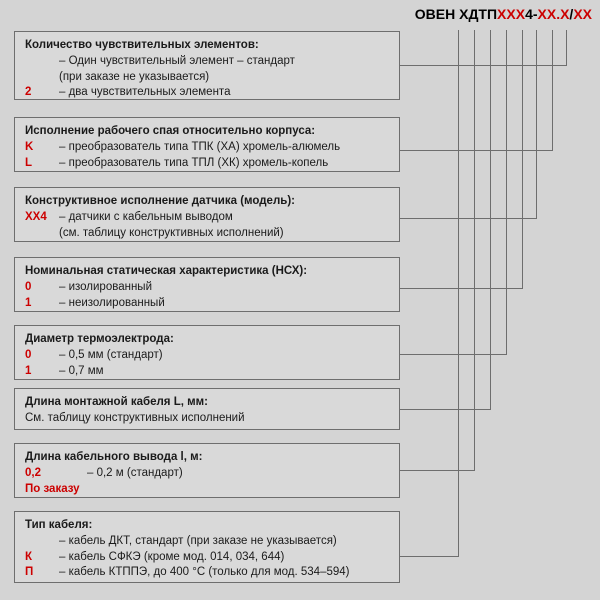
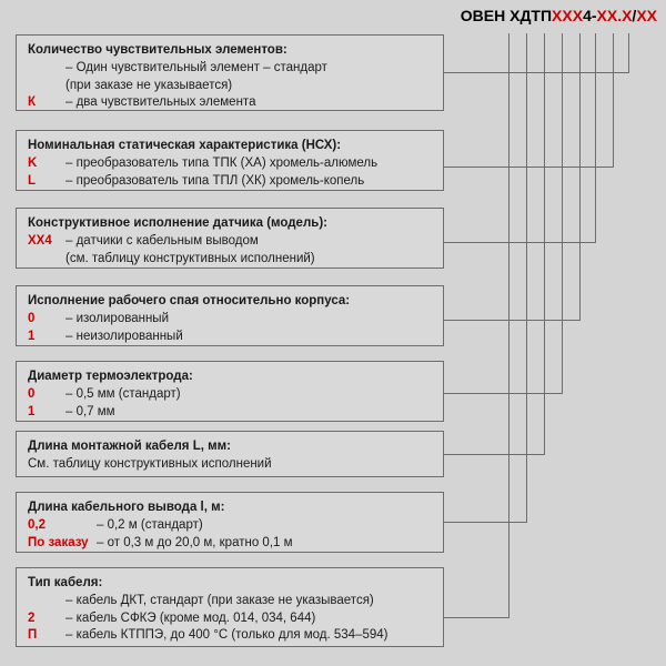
  ОВЕН ХДТПХХХ4-ХХ.Х/ХХ
  Количество чувствительных элементов:
  – Один чувствительный элемент – стандарт
  (при заказе не указывается)
- 2
+ К
  – два чувствительных элемента
- Исполнение рабочего спая относительно корпуса:
+ Номинальная статическая характеристика (НСХ):
  K
  – преобразователь типа ТПК (ХА) хромель-алюмель
  L
  – преобразователь типа ТПЛ (ХК) хромель-копель
  Конструктивное исполнение датчика (модель):
  ХХ4
  – датчики с кабельным выводом
  (см. таблицу конструктивных исполнений)
- Номинальная статическая характеристика (НСХ):
+ Исполнение рабочего спая относительно корпуса:
  0
  – изолированный
  1
  – неизолированный
  Диаметр термоэлектрода:
  0
  – 0,5 мм (стандарт)
  1
  – 0,7 мм
  Длина монтажной кабеля L, мм:
  См. таблицу конструктивных исполнений
  Длина кабельного вывода l, м:
  0,2
  – 0,2 м (стандарт)
  По заказу
+ – от 0,3 м до 20,0 м, кратно 0,1 м
  Тип кабеля:
  – кабель ДКТ, стандарт (при заказе не указывается)
- К
+ 2
  – кабель СФКЭ (кроме мод. 014, 034, 644)
  П
  – кабель КТППЭ, до 400 °С (только для мод. 534–594)
